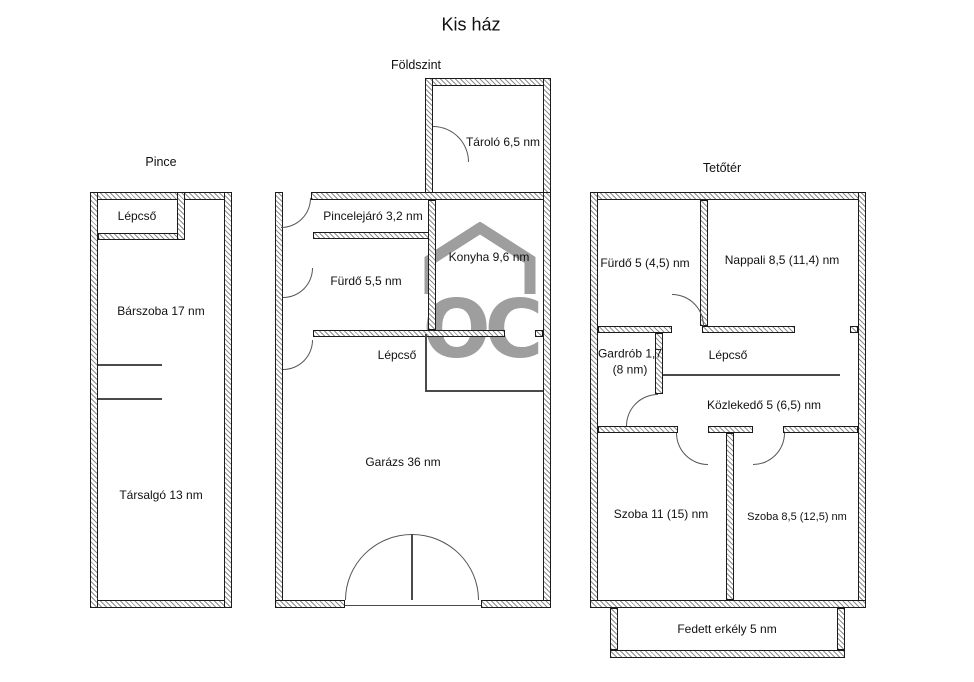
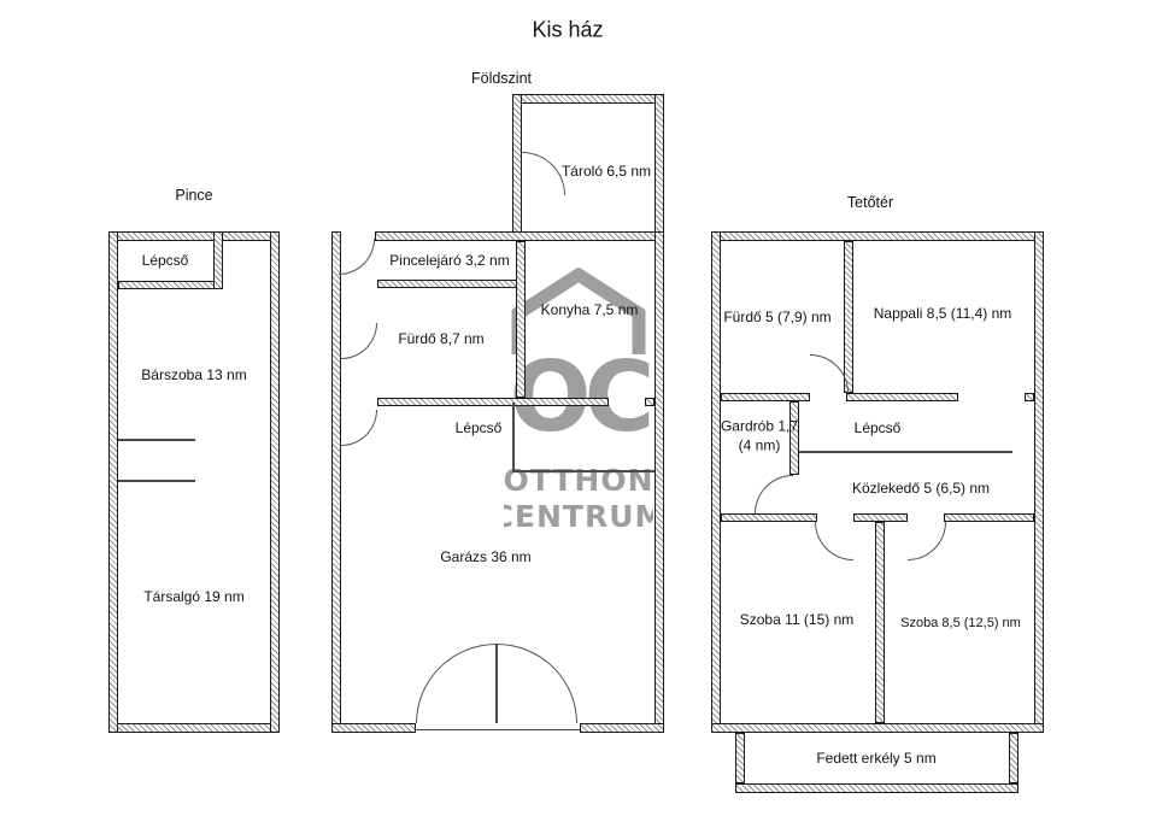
  Kis ház
  Földszint
  Pince
  Tetőtér
+ OTTHON
+ CENTRUM
  Lépcső
- Bárszoba 17 nm
+ Bárszoba 13 nm
- Társalgó 13 nm
+ Társalgó 19 nm
  Tároló 6,5 nm
  Pincelejáró 3,2 nm
- Konyha 9,6 nm
+ Konyha 7,5 nm
- Fürdő 5,5 nm
+ Fürdő 8,7 nm
  Lépcső
  Garázs 36 nm
- Fürdő 5 (4,5) nm
+ Fürdő 5 (7,9) nm
  Nappali 8,5 (11,4) nm
- Gardrób 1,7 (8 nm)
+ Gardrób 1,7 (4 nm)
  Lépcső
  Közlekedő 5 (6,5) nm
  Szoba 11 (15) nm
  Szoba 8,5 (12,5) nm
  Fedett erkély 5 nm
